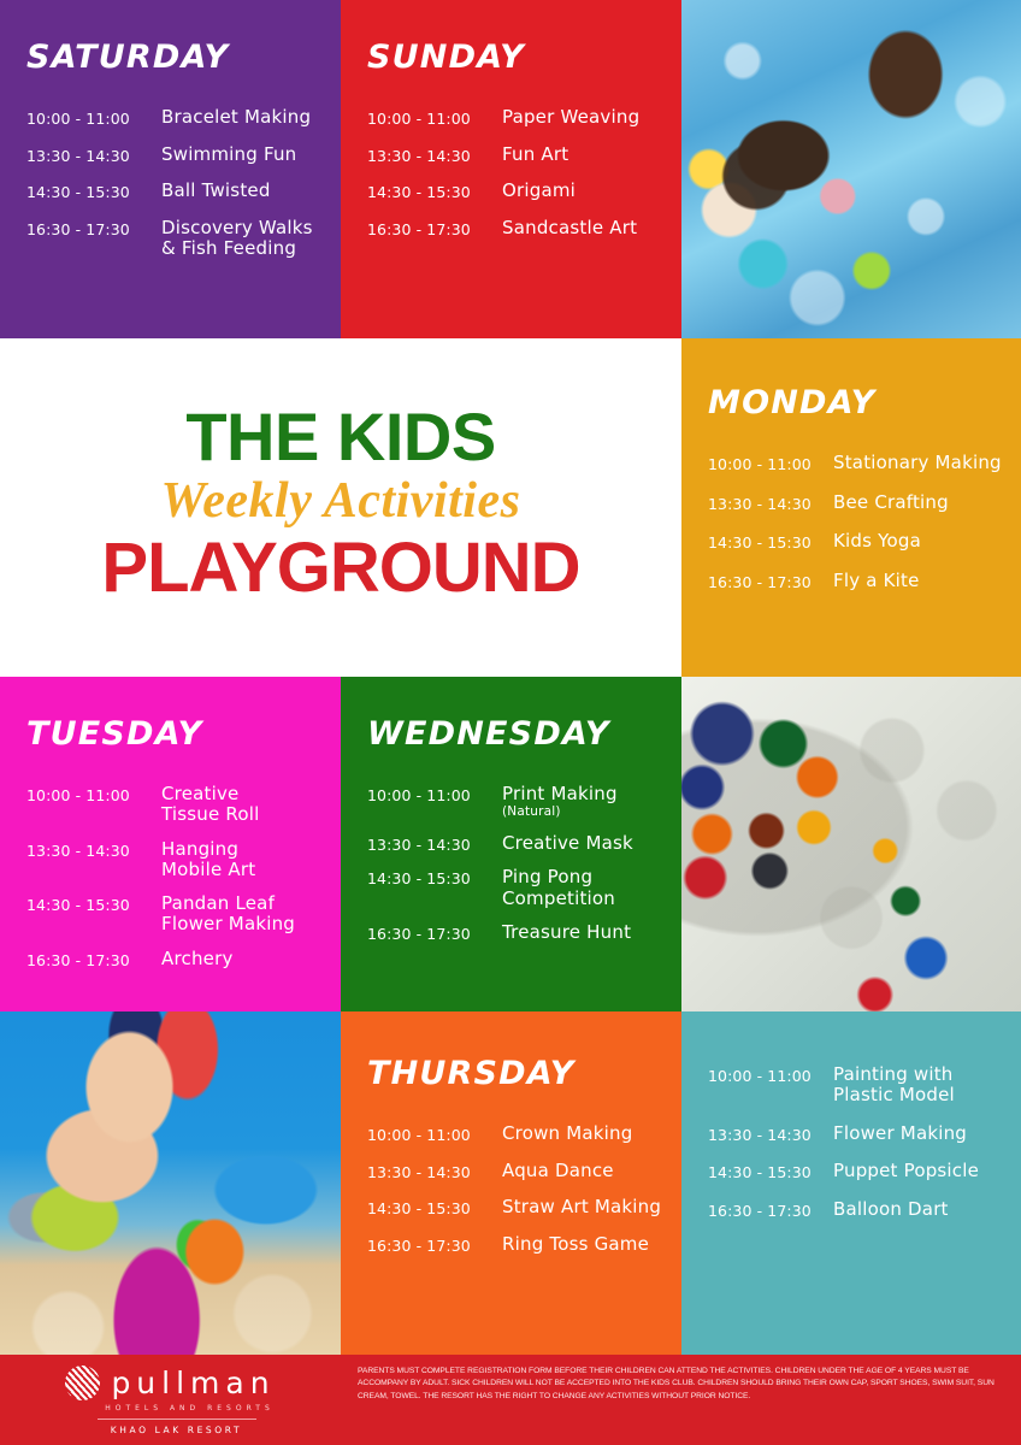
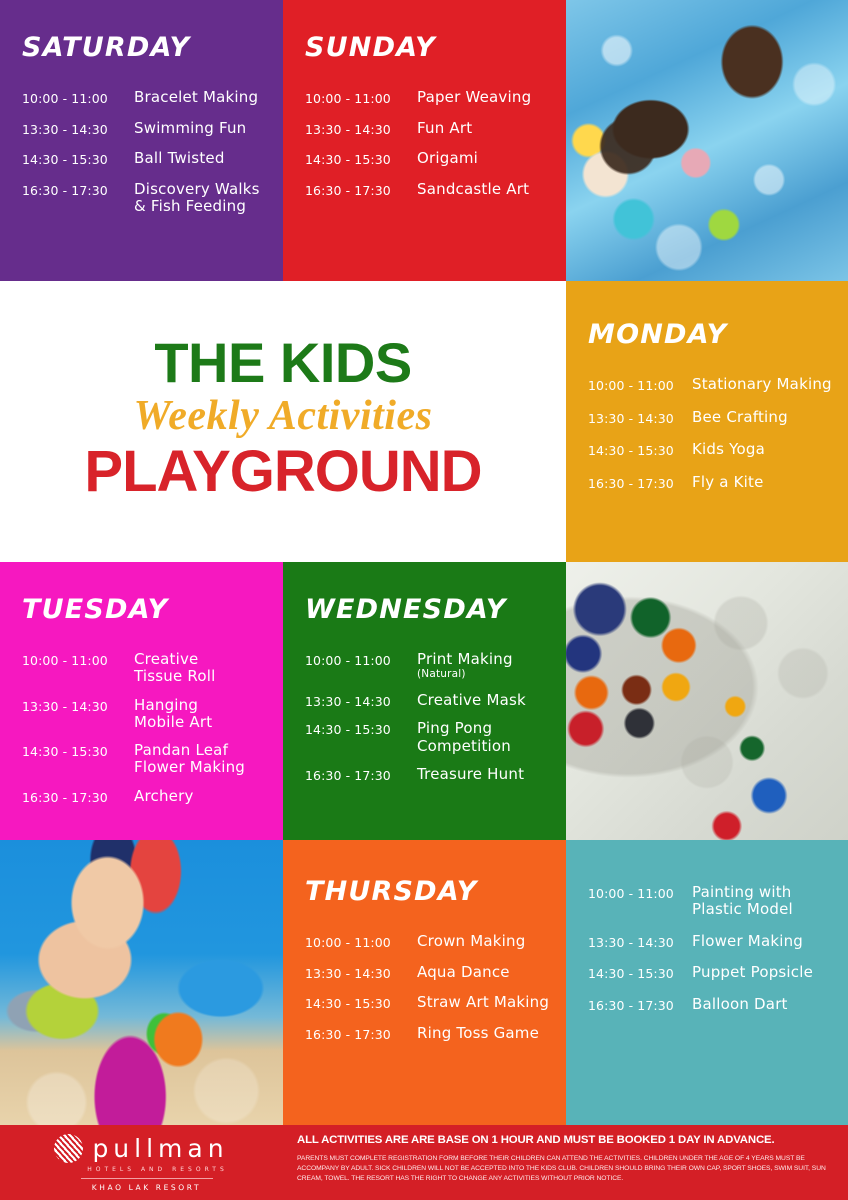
  SATURDAY
  10:00 - 11:00
  Bracelet Making
  13:30 - 14:30
  Swimming Fun
  14:30 - 15:30
  Ball Twisted
  16:30 - 17:30
  Discovery Walks
  & Fish Feeding
  SUNDAY
  10:00 - 11:00
  Paper Weaving
  13:30 - 14:30
  Fun Art
  14:30 - 15:30
  Origami
  16:30 - 17:30
  Sandcastle Art
  THE KIDS
  Weekly Activities
  PLAYGROUND
  MONDAY
  10:00 - 11:00
  Stationary Making
  13:30 - 14:30
  Bee Crafting
  14:30 - 15:30
  Kids Yoga
  16:30 - 17:30
  Fly a Kite
  TUESDAY
  10:00 - 11:00
  Creative
  Tissue Roll
  13:30 - 14:30
  Hanging
  Mobile Art
  14:30 - 15:30
  Pandan Leaf
  Flower Making
  16:30 - 17:30
  Archery
  WEDNESDAY
  10:00 - 11:00
  Print Making
  (Natural)
  13:30 - 14:30
  Creative Mask
  14:30 - 15:30
  Ping Pong
  Competition
  16:30 - 17:30
  Treasure Hunt
  THURSDAY
  10:00 - 11:00
  Crown Making
  13:30 - 14:30
  Aqua Dance
  14:30 - 15:30
  Straw Art Making
  16:30 - 17:30
  Ring Toss Game
  10:00 - 11:00
  Painting with
  Plastic Model
  13:30 - 14:30
  Flower Making
  14:30 - 15:30
  Puppet Popsicle
  16:30 - 17:30
  Balloon Dart
  pullman
  KHAO LAK RESORT
+ ALL ACTIVITIES ARE ARE BASE ON 1 HOUR AND MUST BE BOOKED 1 DAY IN ADVANCE.
